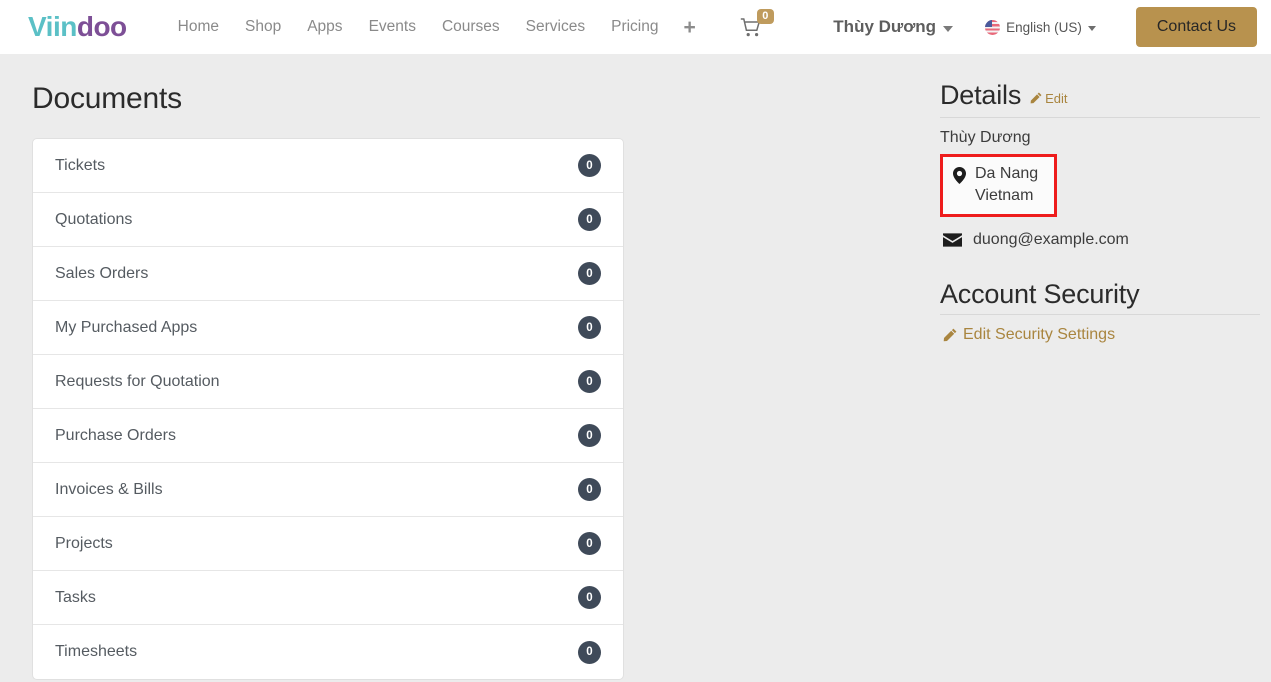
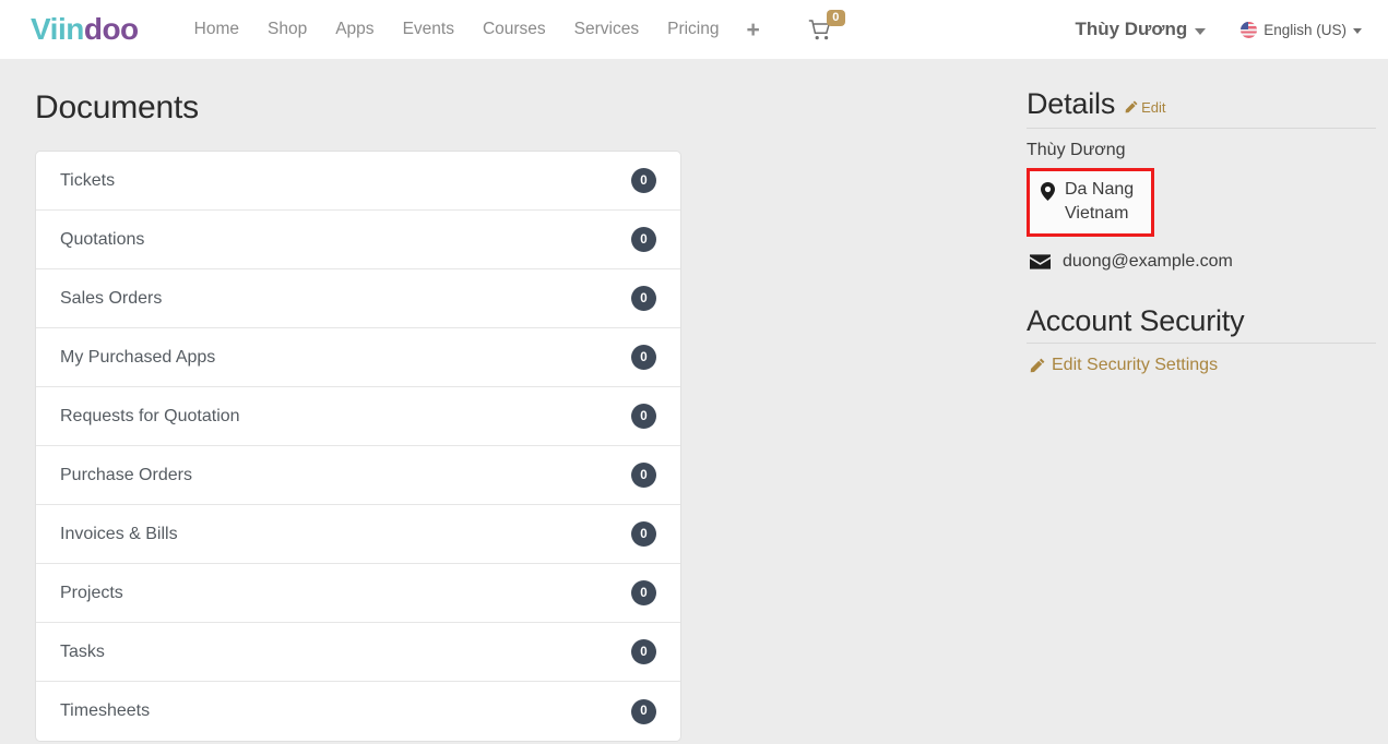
  Viindoo
  Home
  Shop
  Apps
  Events
  Courses
  Services
  Pricing
  +
  0
  Thùy Dương
  English (US)
- Contact Us
  Documents
  Tickets
  0
  Quotations
  0
  Sales Orders
  0
  My Purchased Apps
  0
  Requests for Quotation
  0
  Purchase Orders
  0
  Invoices & Bills
  0
  Projects
  0
  Tasks
  0
  Timesheets
  0
  Details
  Edit
  Thùy Dương
  Da Nang
  Vietnam
  duong@example.com
  Account Security
  Edit Security Settings
